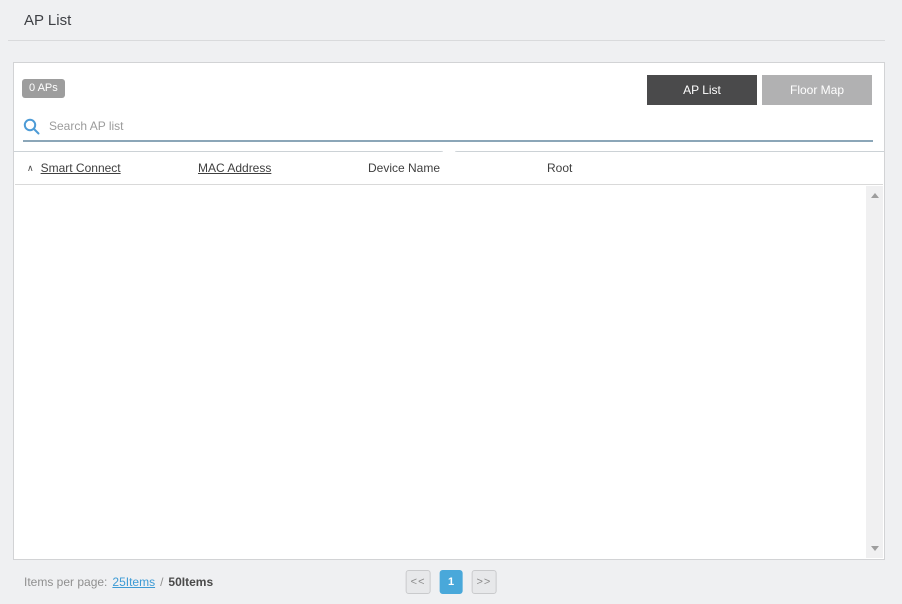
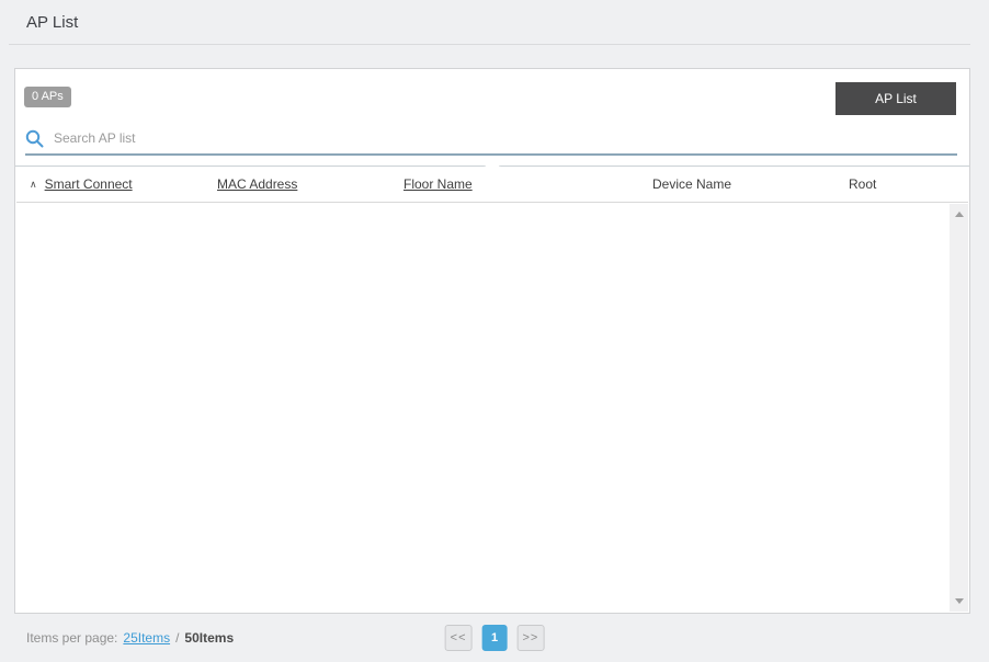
  AP List
  0 APs
  AP List
- Floor Map
  Search AP list
  ∧
  Smart Connect
  MAC Address
+ Floor Name
  Device Name
  Root
  Items per page:
  25Items
  /
  50Items
  <<
  1
  >>
